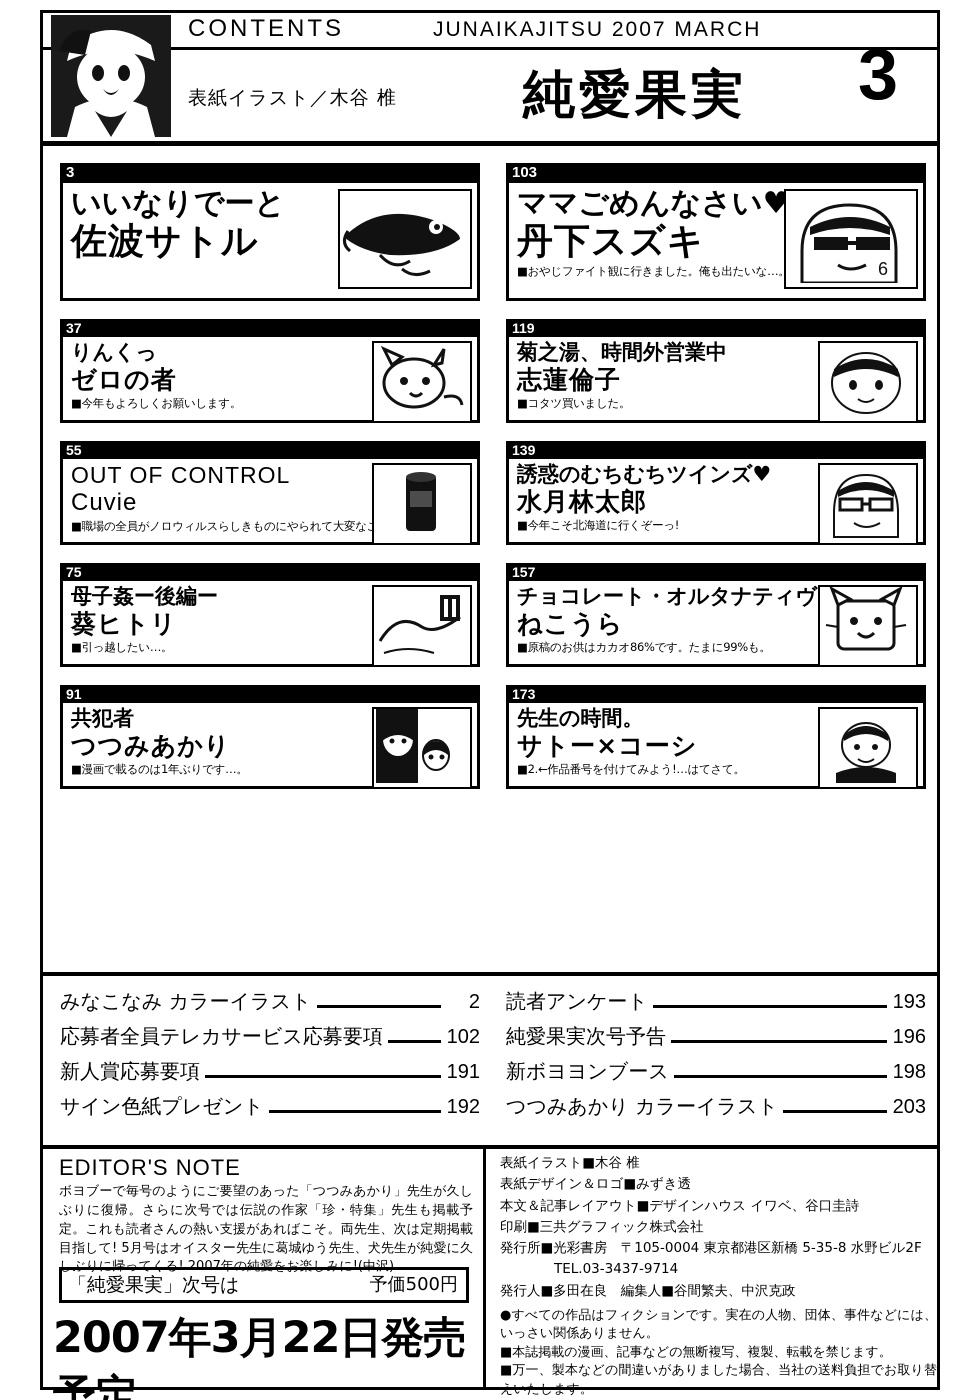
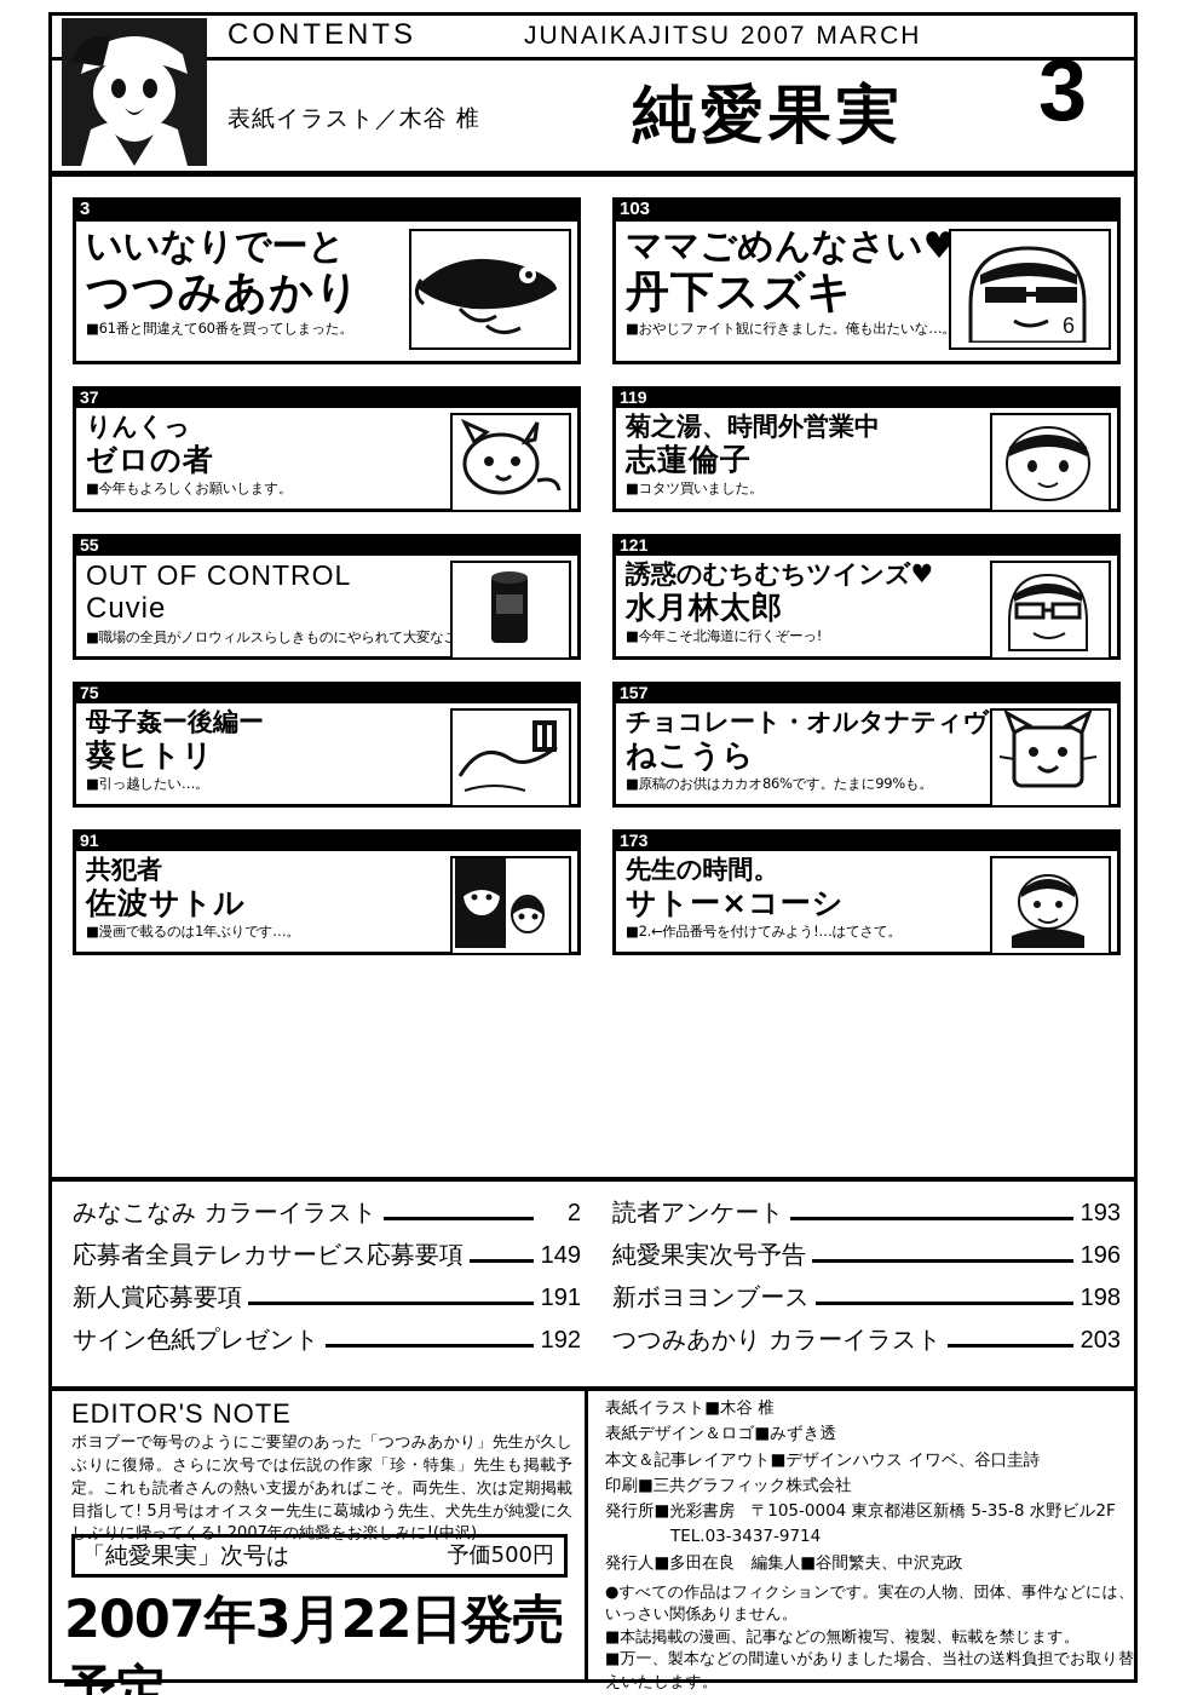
  CONTENTS
  JUNAIKAJITSU 2007 MARCH
  表紙イラスト／木谷 椎
  純愛果実
  3
  3
  いいなりでーと
- 佐波サトル
+ つつみあかり
+ ■61番と間違えて60番を買ってしまった。
  37
  りんくっ
  ゼロの者
  ■今年もよろしくお願いします。
  55
  OUT OF CONTROL
  Cuvie
  ■職場の全員がノロウィルスらしきものにやられて大変な
  75
  母子姦ー後編ー
  葵ヒトリ
  ■引っ越したい…。
  91
  共犯者
- つつみあかり
+ 佐波サトル
  ■漫画で載るのは1年ぶりです…。
  103
  ママごめんなさい♥
  丹下スズキ
  ■おやじファイト観に行きました。俺も出たいな…
  6
  119
  菊之湯、時間外営業中
  志蓮倫子
  ■コタツ買いました。
- 139
+ 121
  誘惑のむちむちツインズ♥
  水月林太郎
  ■今年こそ北海道に行くぞーっ!
  157
  チョコレート・オルタナティヴ
  ねこうら
  ■原稿のお供はカカオ86%です。たまに99%も。
  173
  先生の時間。
  サトー×コーシ
  ■2.←作品番号を付けてみよう!…はてさて。
  みなこなみ カラーイラスト
  2
  応募者全員テレカサービス応募要項
- 102
+ 149
  新人賞応募要項
  191
  サイン色紙プレゼント
  192
  読者アンケート
  193
  純愛果実次号予告
  196
  新ボヨヨンブース
  198
  つつみあかり カラーイラスト
  203
  EDITOR'S NOTE
  ボヨブーで毎号のようにご要望のあった「つつみあかり」先生が久しぶりに復帰。さらに次号では伝説の作家「珍・特集」先生も掲載予定。これも読者さんの熱い支援があればこそ。両先生、次は定期掲載目指して! 5月号はオイスター先生に葛城ゆう先生、犬先生が純愛に久しぶりに帰ってくる! 2007年の純愛をお楽しみに!(中沢)
  「純愛果実」次号は
  予価500円
  2007年3月22日発売予定
  表紙イラスト■木谷 椎
  表紙デザイン＆ロゴ■みずき透
  本文＆記事レイアウト■デザインハウス イワベ、谷口圭詩
  印刷■三共グラフィック株式会社
  発行所■光彩書房 〒105-0004 東京都港区新橋 5-35-8 水野ビル2F
  TEL.03-3437-9714
  発行人■多田在良 編集人■谷間繁夫、中沢克政
  ●すべての作品はフィクションです。実在の人物、団体、事件などには、いっさい関係ありません。
  ■本誌掲載の漫画、記事などの無断複写、複製、転載を禁じます。
  ■万一、製本などの間違いがありました場合、当社の送料負担でお取り替えいたします。
